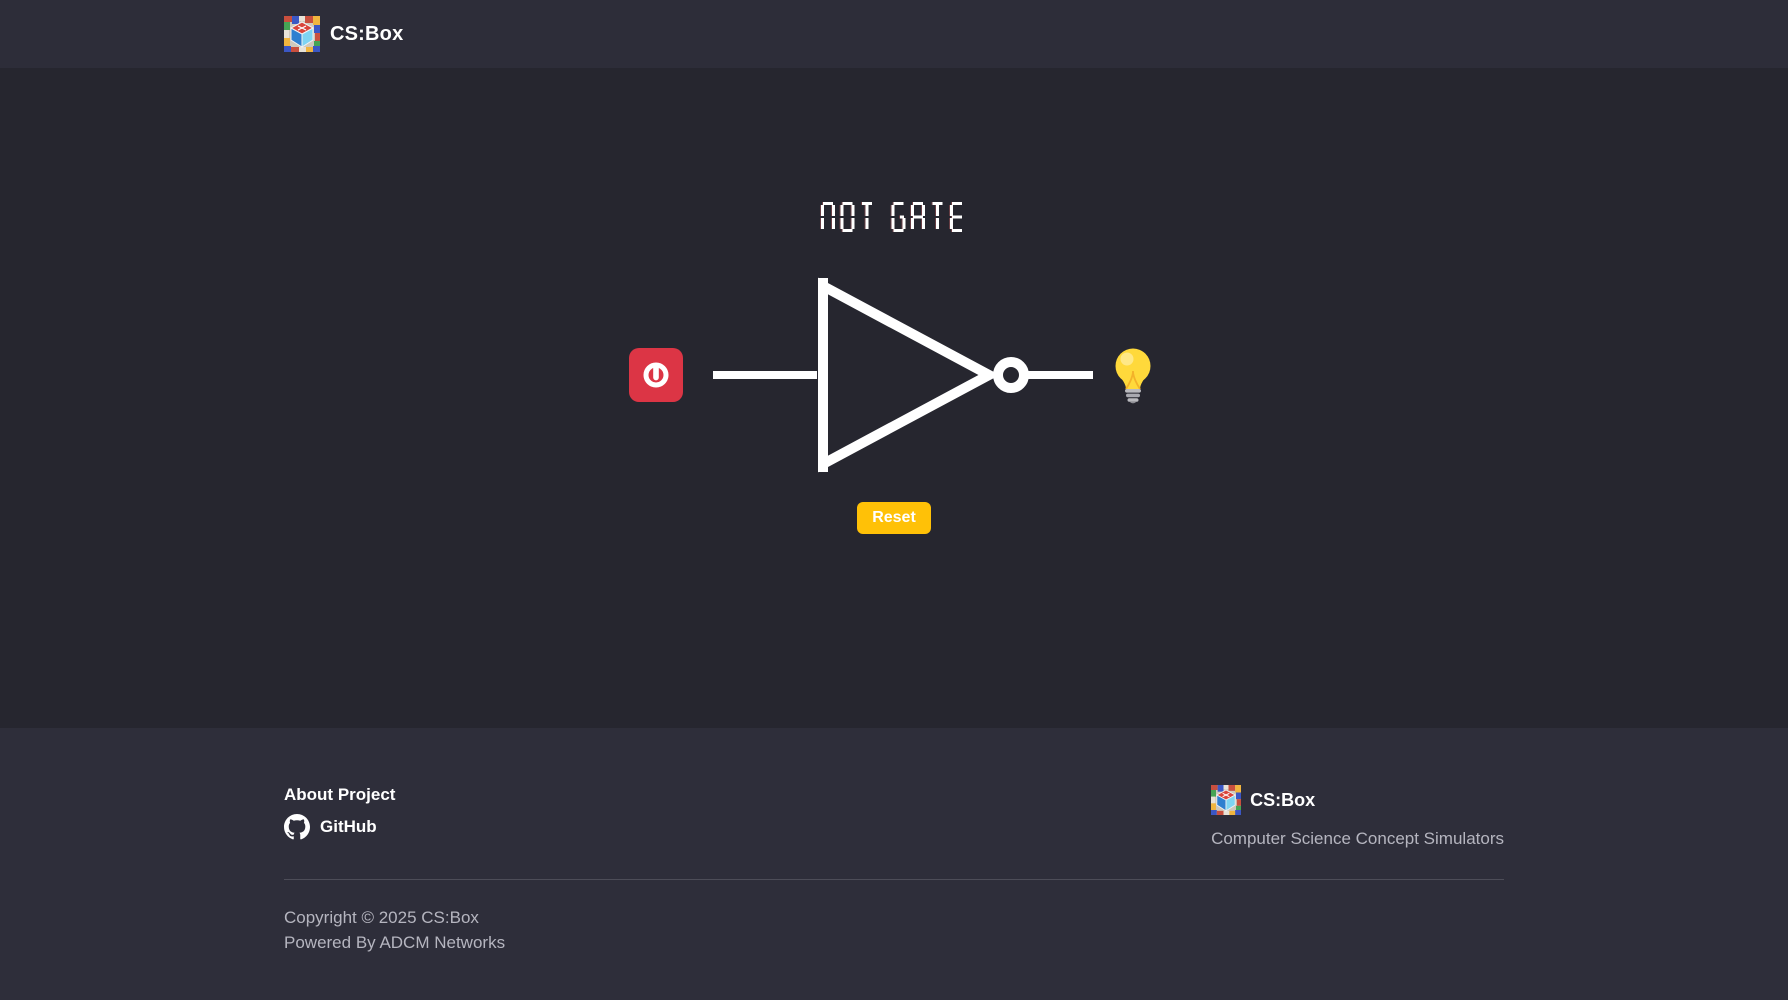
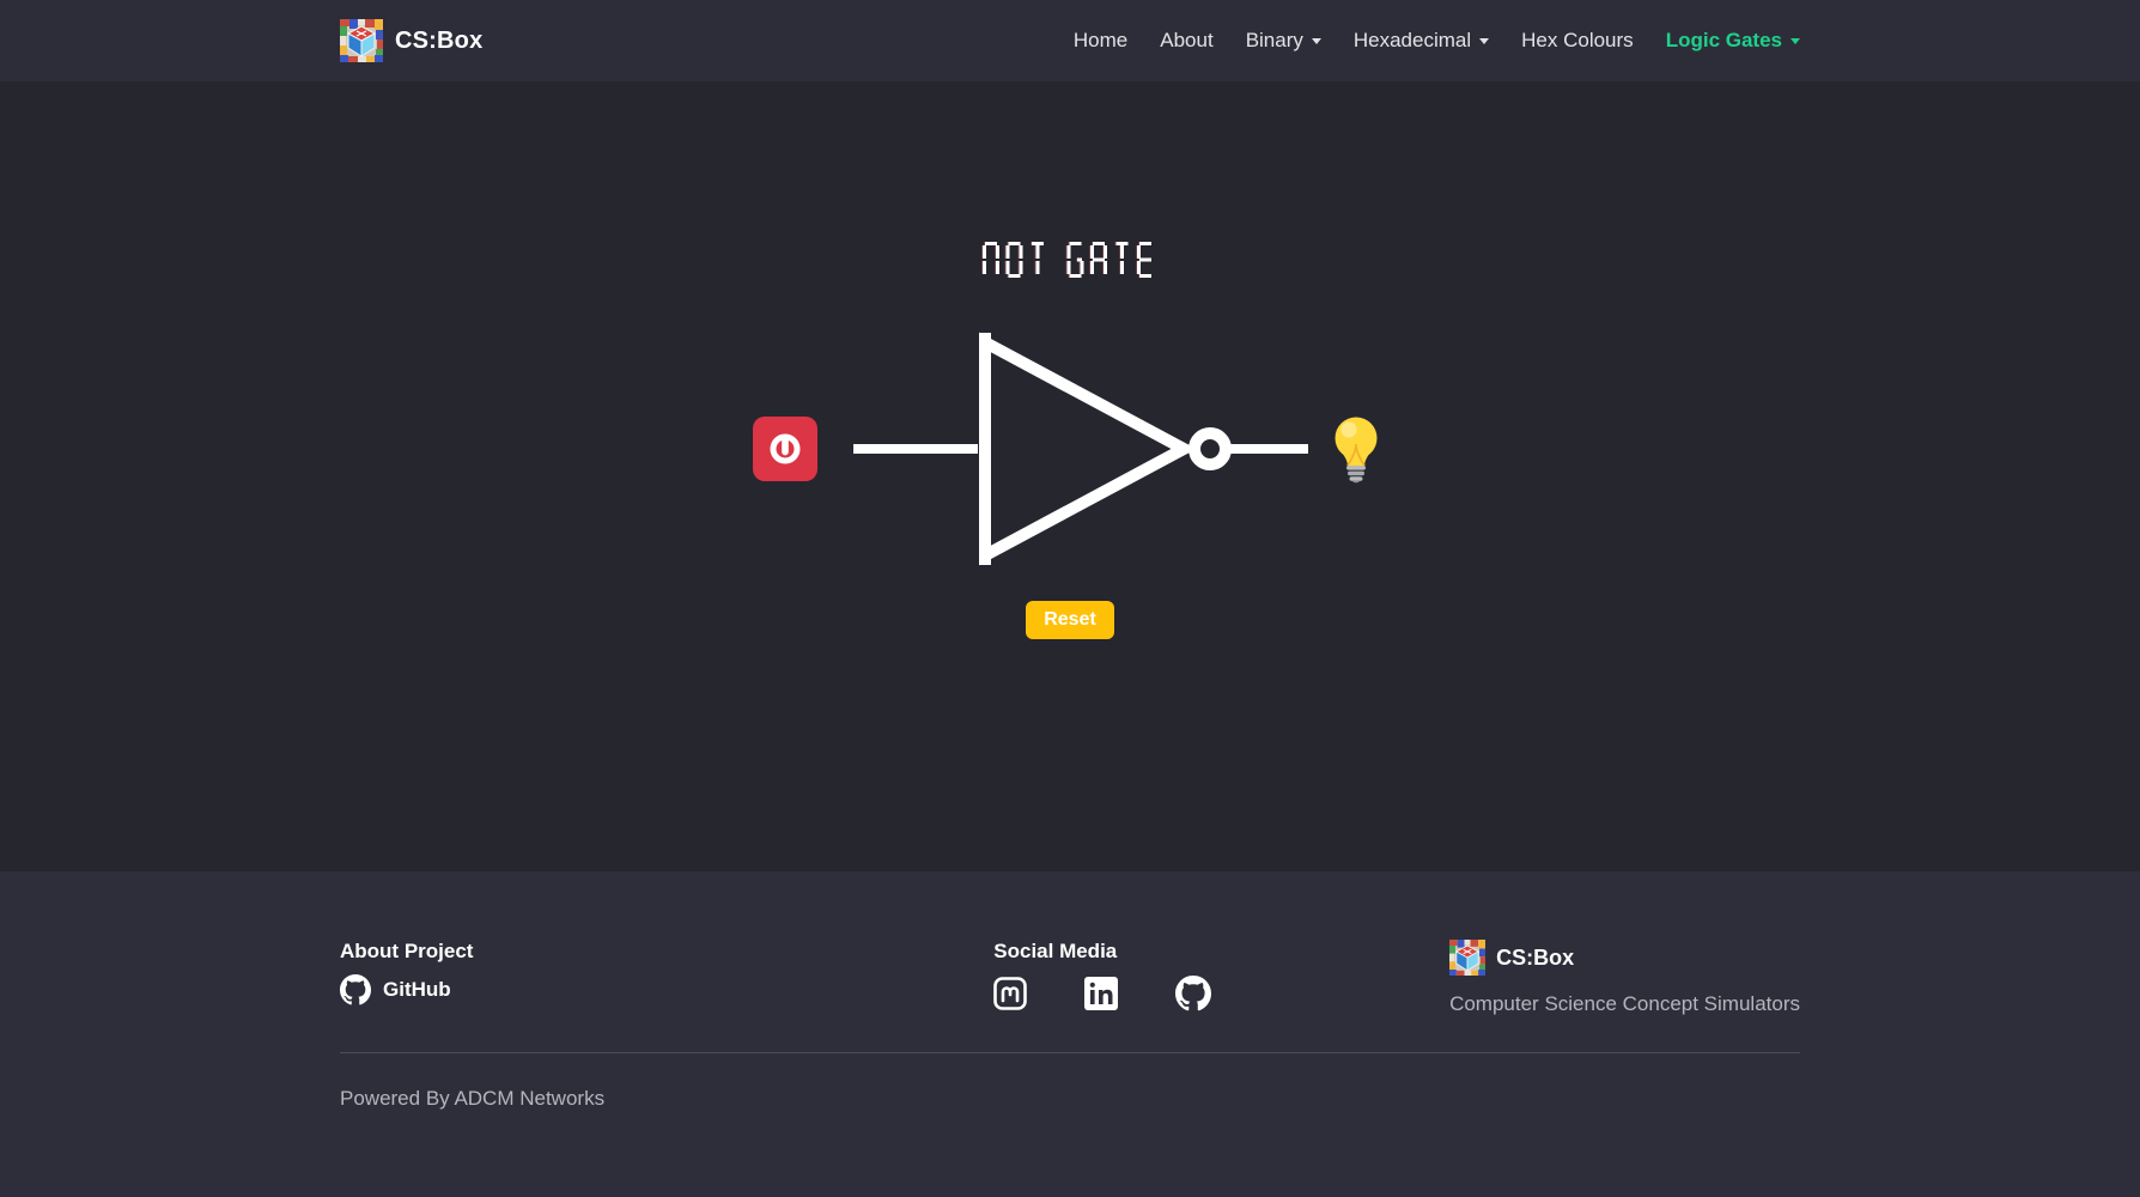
  CS:Box
+ Home
+ About
+ Binary
+ Hexadecimal
+ Hex Colours
+ Logic Gates
  Reset
  About Project
  GitHub
+ Social Media
  CS:Box
  Computer Science Concept Simulators
- Copyright © 2025 CS:Box
  Powered By ADCM Networks
